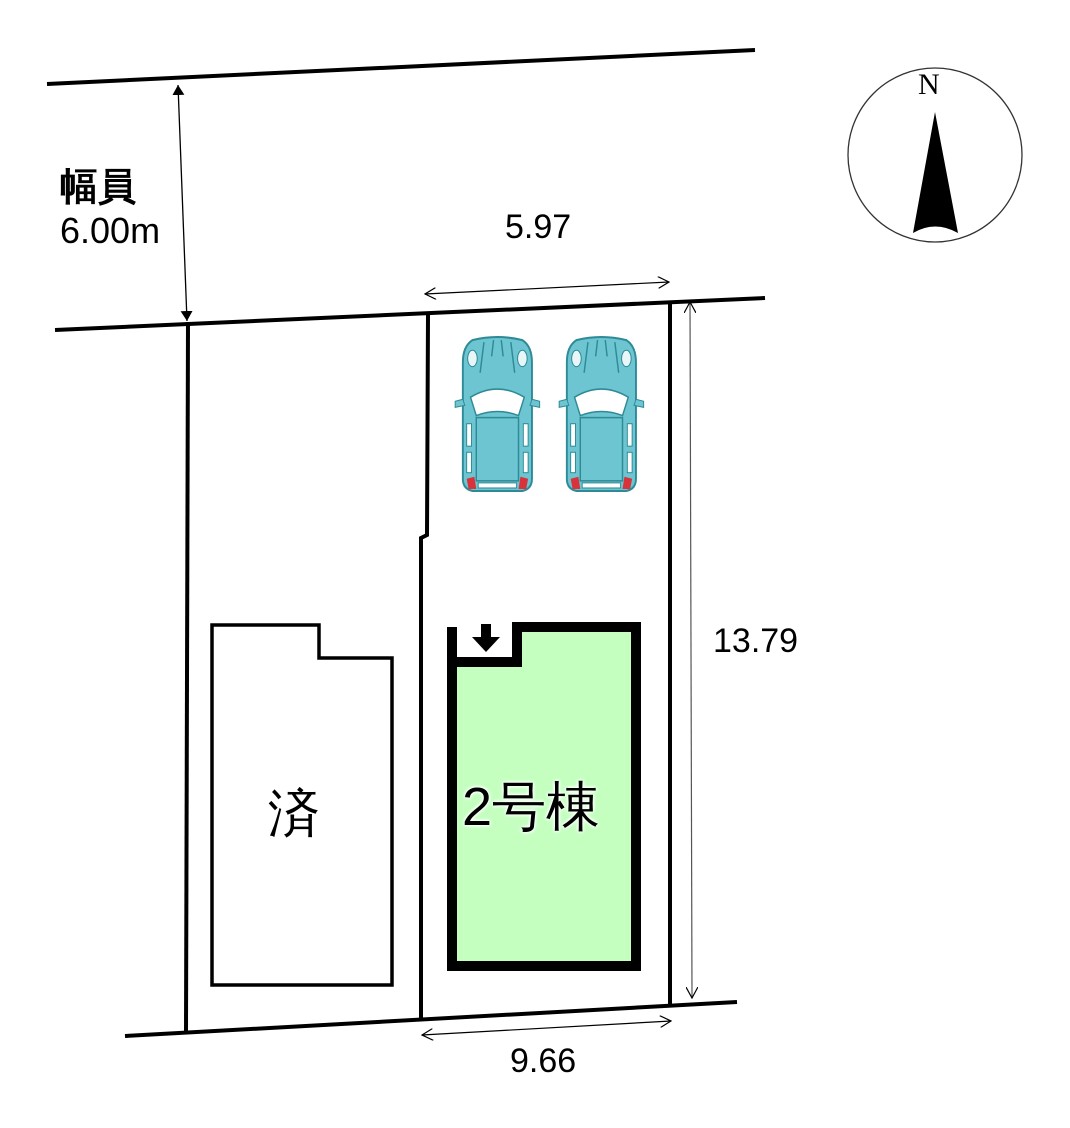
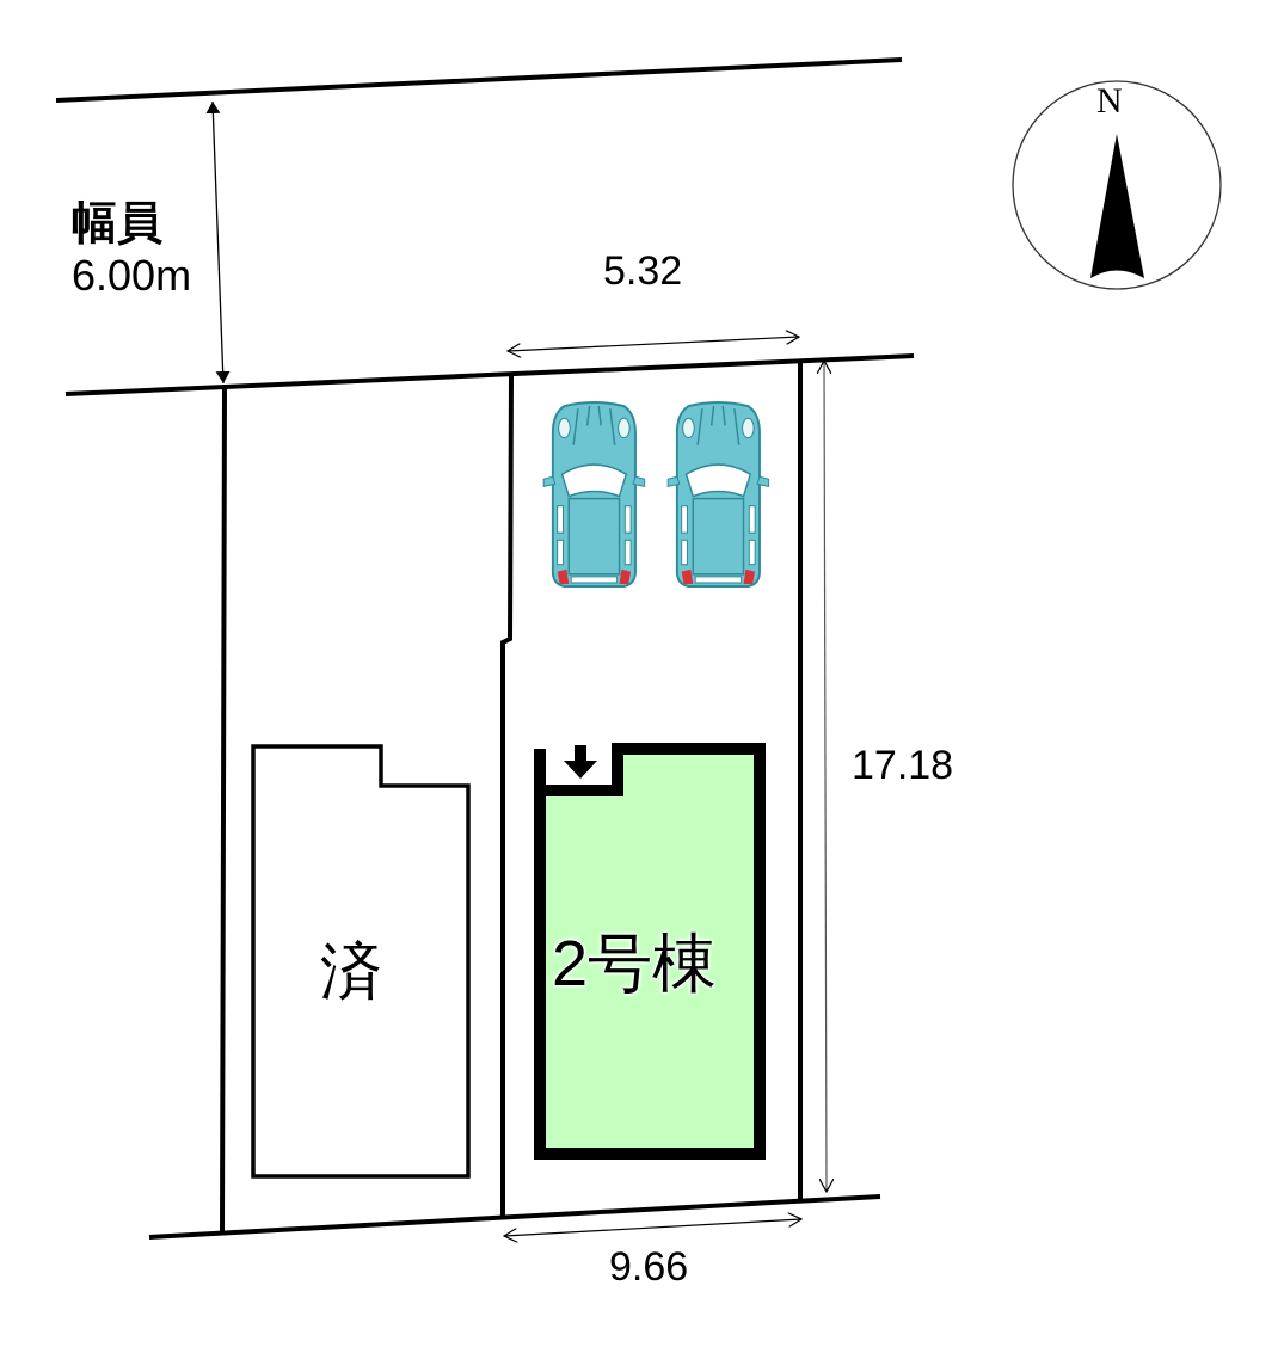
  幅員
  6.00m
- 5.97
+ 5.32
  9.66
- 13.79
+ 17.18
  N
  済
  2号棟
